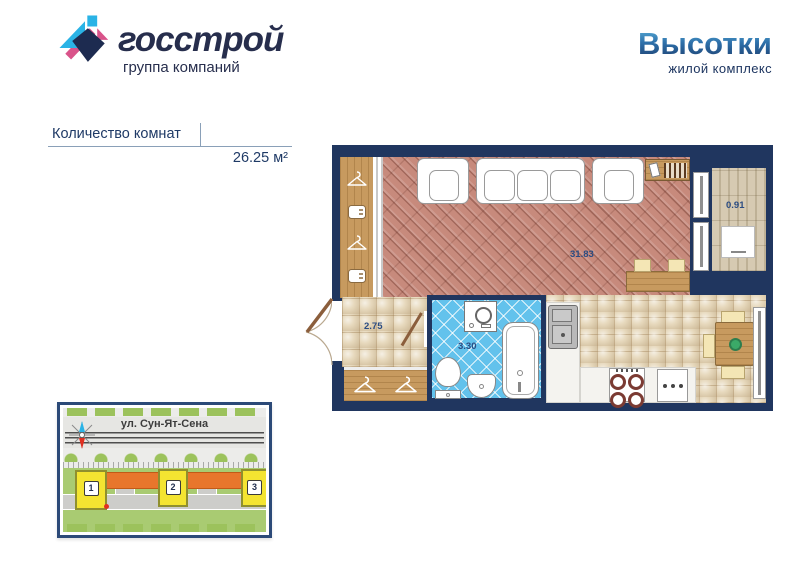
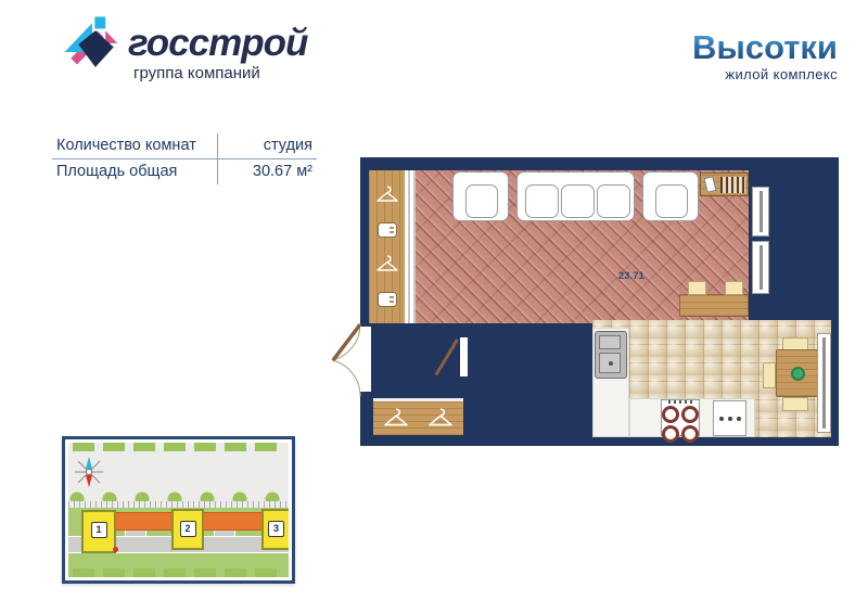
  госстрой
  группа компаний
  Высотки
  жилой комплекс
  Количество комнат
+ студия
+ Площадь общая
- 26.25 м²
+ 30.67 м²
- 31.83
+ 23.71
- 0.91
- 2.75
- 3.30
- ул. Сун-Ят-Сена
  1
  2
  3
